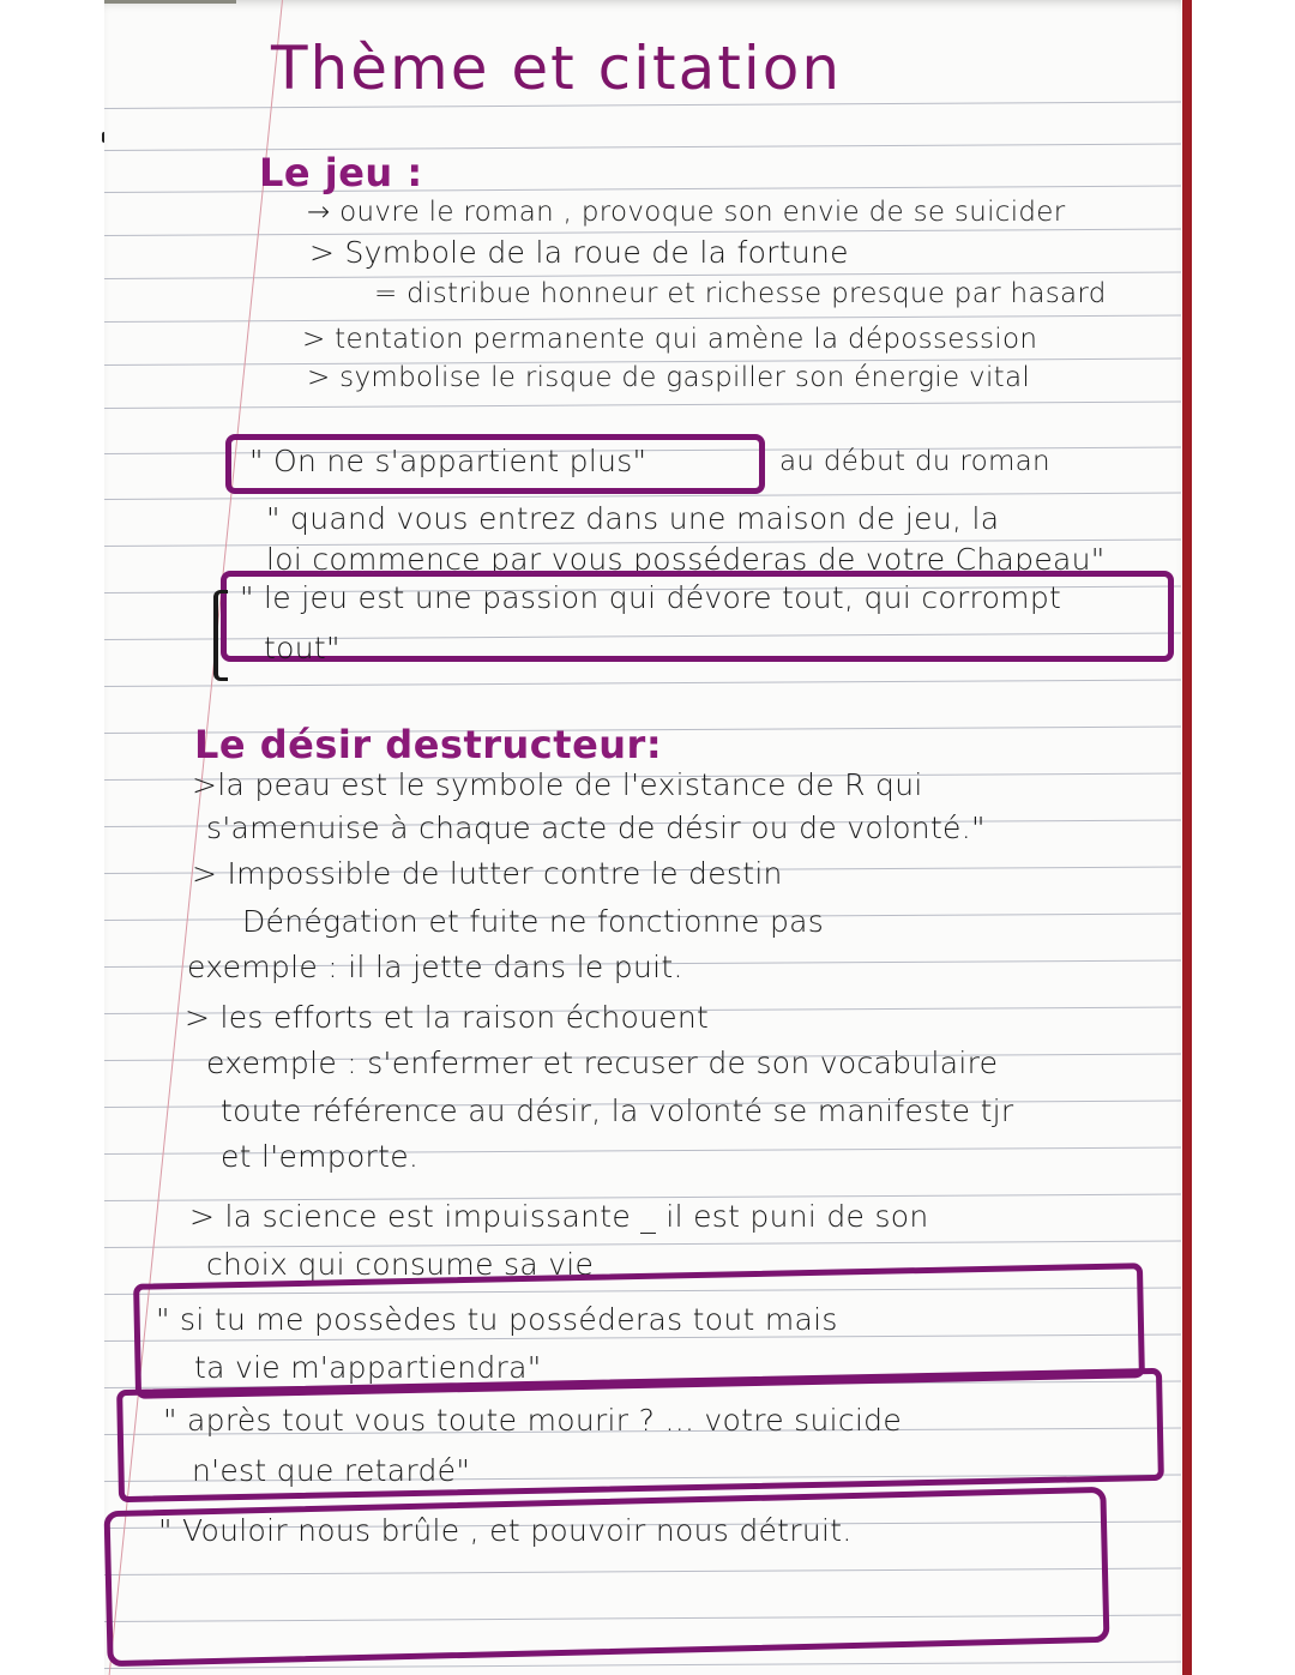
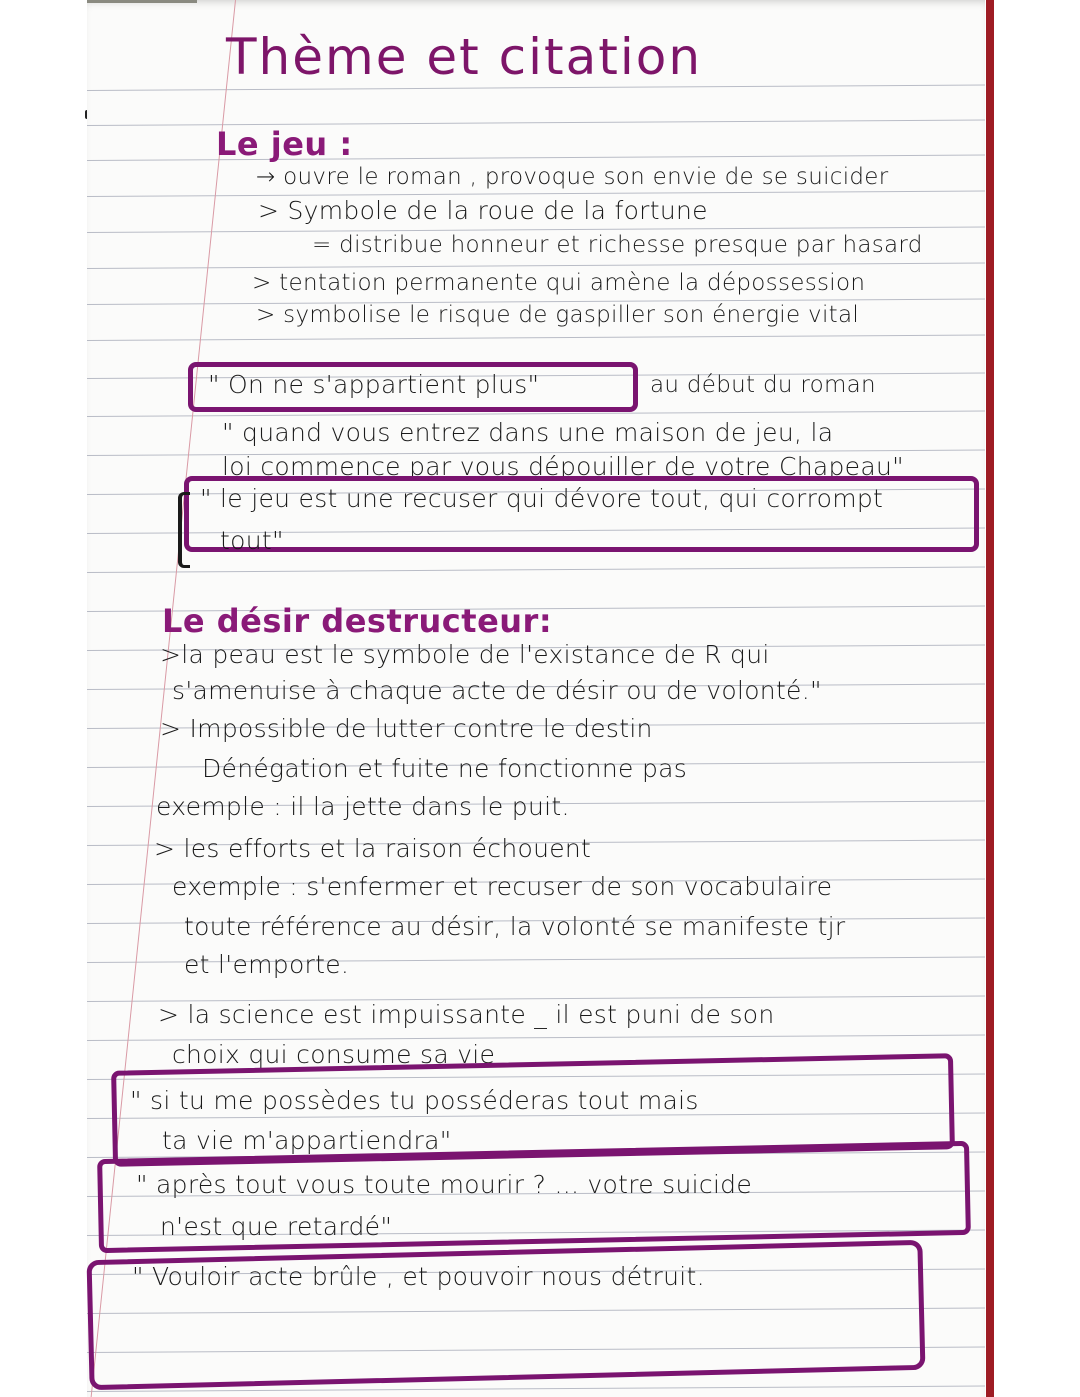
  Thème et citation
  Le jeu :
  → ouvre le roman , provoque son envie de se suicider
  > Symbole de la roue de la fortune
  = distribue honneur et richesse presque par hasard
  > tentation permanente qui amène la dépossession
  > symbolise le risque de gaspiller son énergie vital
  " On ne s'appartient plus"
  au début du roman
  " quand vous entrez dans une maison de jeu, la
- loi commence par vous posséderas de votre Chapeau"
+ loi commence par vous dépouiller de votre Chapeau"
- " le jeu est une passion qui dévore tout, qui corrompt
+ " le jeu est une recuser qui dévore tout, qui corrompt
  tout"
  Le désir destructeur:
  >la peau est le symbole de l'existance de R qui
  s'amenuise à chaque acte de désir ou de volonté."
  > Impossible de lutter contre le destin
  Dénégation et fuite ne fonctionne pas
  exemple : il la jette dans le puit.
  > les efforts et la raison échouent
  exemple : s'enfermer et recuser de son vocabulaire
  toute référence au désir, la volonté se manifeste tjr
  et l'emporte.
  > la science est impuissante _ il est puni de son
  choix qui consume sa vie
  " si tu me possèdes tu posséderas tout mais
  ta vie m'appartiendra"
  " après tout vous toute mourir ? ... votre suicide
  n'est que retardé"
- " Vouloir nous brûle , et pouvoir nous détruit.
+ " Vouloir acte brûle , et pouvoir nous détruit.
